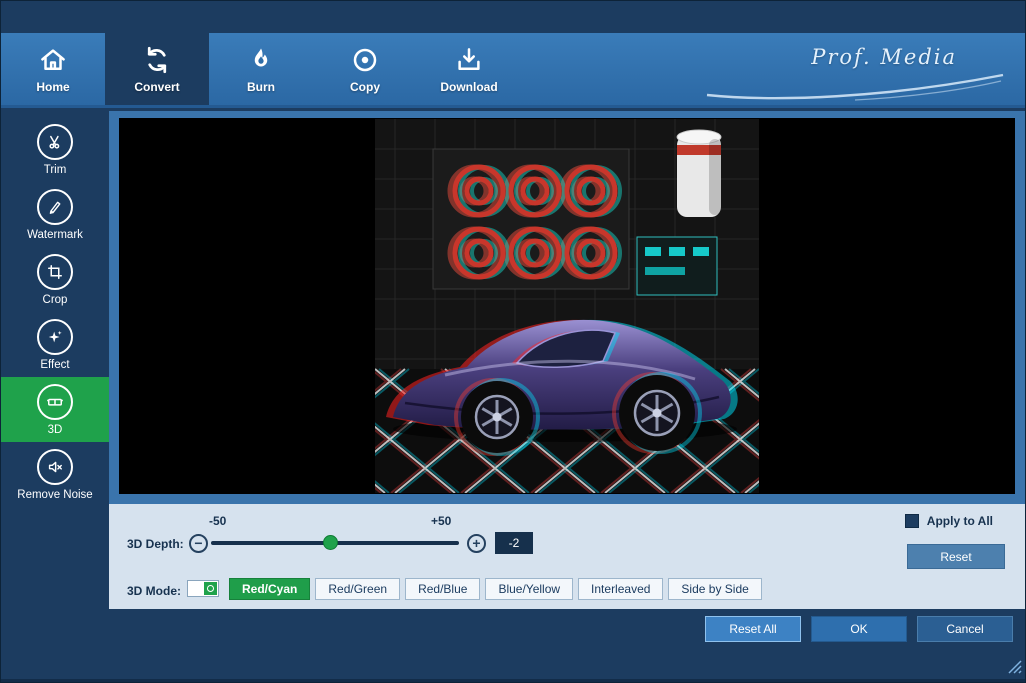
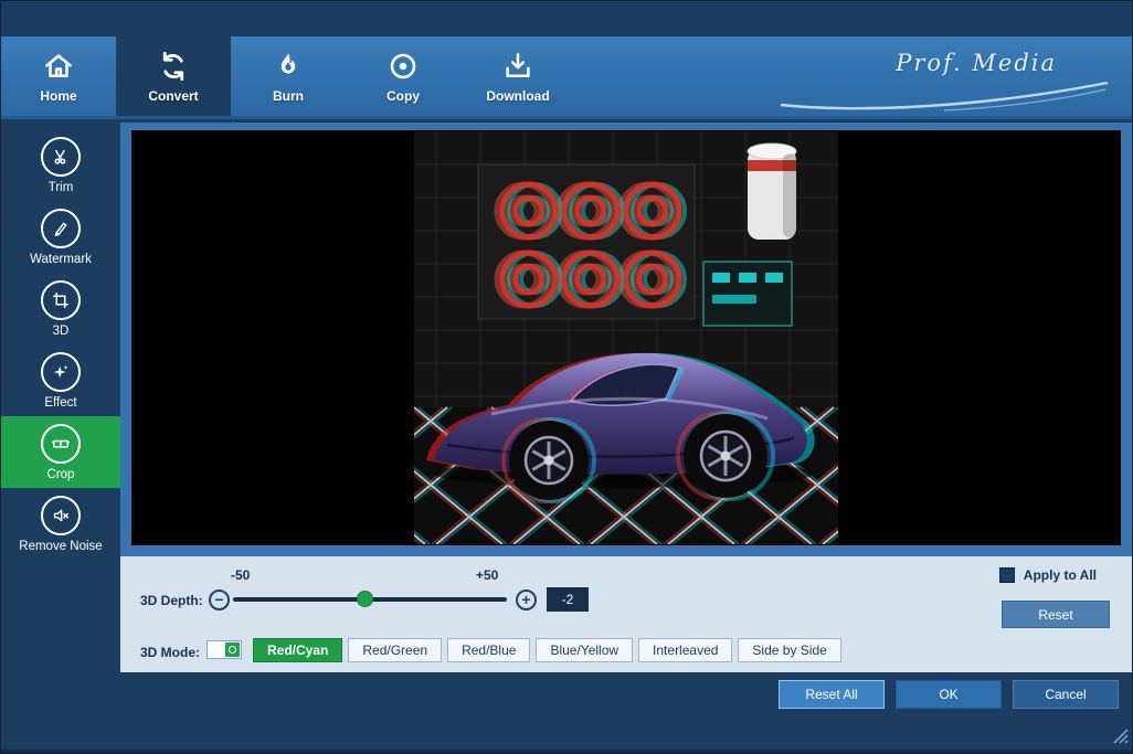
  Home
  Convert
  Burn
  Copy
  Download
  Prof. Media
  Trim
  Watermark
- Crop
+ 3D
  Effect
- 3D
+ Crop
  Remove Noise
  3D Depth:
  −
  -50
  +50
  +
  -2
  Apply to All
  Reset
  3D Mode:
  Red/Cyan
  Red/Green
  Red/Blue
  Blue/Yellow
  Interleaved
  Side by Side
  Reset All
  OK
  Cancel
